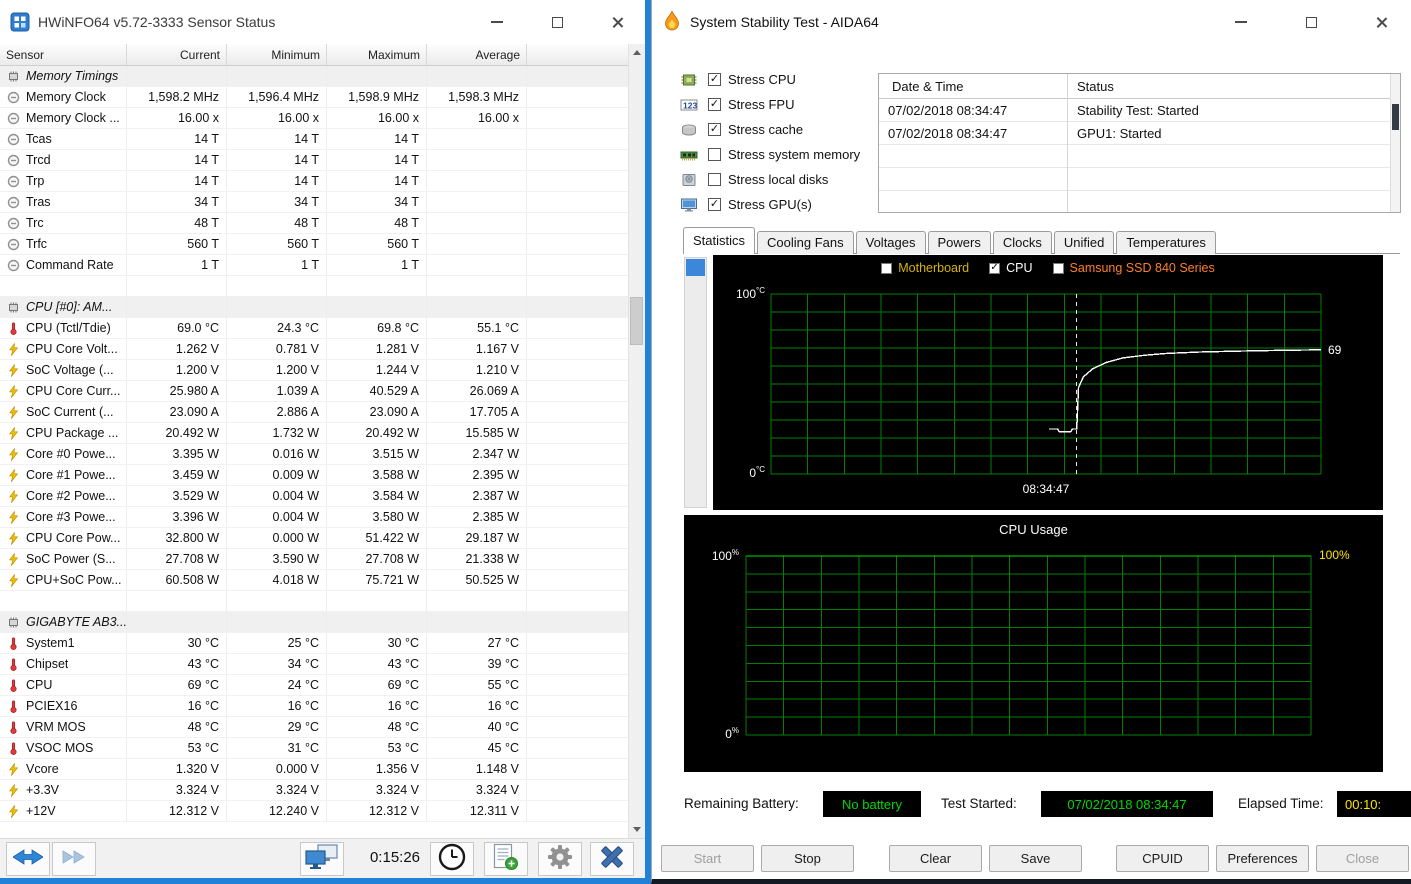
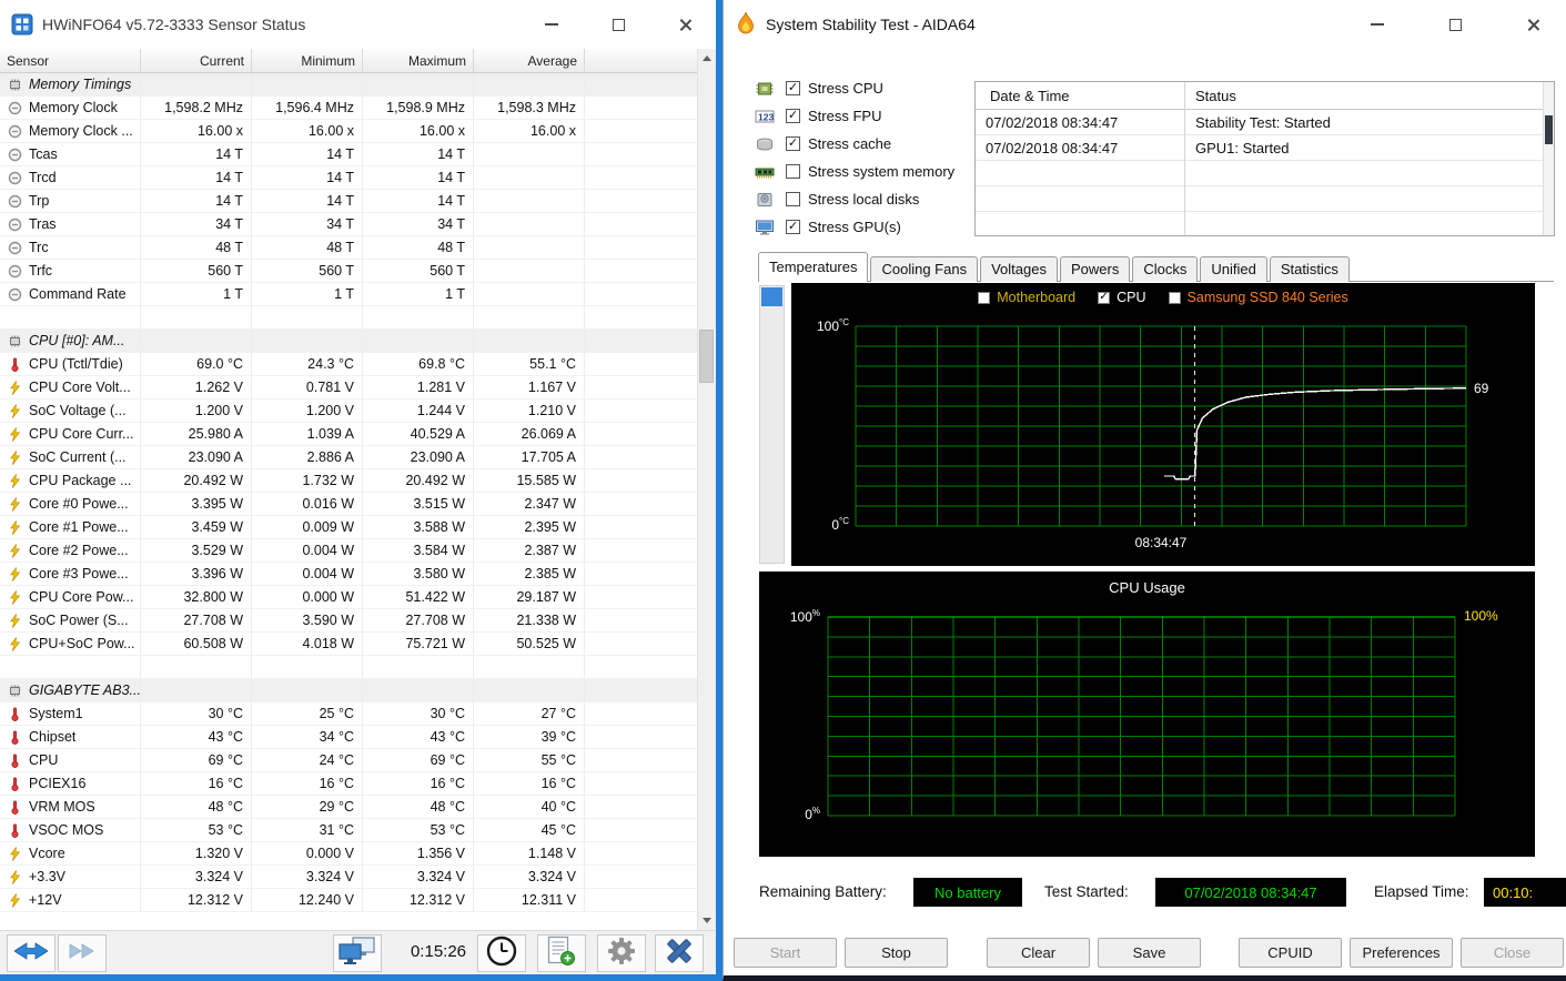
  HWiNFO64 v5.72-3333 Sensor Status
  Sensor
  Current
  Minimum
  Maximum
  Average
  Memory Timings
  Memory Clock
  1,598.2 MHz
  1,596.4 MHz
  1,598.9 MHz
  1,598.3 MHz
  Memory Clock ...
  16.00 x
  16.00 x
  16.00 x
  16.00 x
  Tcas
  14 T
  14 T
  14 T
  Trcd
  14 T
  14 T
  14 T
  Trp
  14 T
  14 T
  14 T
  Tras
  34 T
  34 T
  34 T
  Trc
  48 T
  48 T
  48 T
  Trfc
  560 T
  560 T
  560 T
  Command Rate
  1 T
  1 T
  1 T
  CPU [#0]: AM...
  CPU (Tctl/Tdie)
  69.0 °C
  24.3 °C
  69.8 °C
  55.1 °C
  CPU Core Volt...
  1.262 V
  0.781 V
  1.281 V
  1.167 V
  SoC Voltage (...
  1.200 V
  1.200 V
  1.244 V
  1.210 V
  CPU Core Curr...
  25.980 A
  1.039 A
  40.529 A
  26.069 A
  SoC Current (...
  23.090 A
  2.886 A
  23.090 A
  17.705 A
  CPU Package ...
  20.492 W
  1.732 W
  20.492 W
  15.585 W
  Core #0 Powe...
  3.395 W
  0.016 W
  3.515 W
  2.347 W
  Core #1 Powe...
  3.459 W
  0.009 W
  3.588 W
  2.395 W
  Core #2 Powe...
  3.529 W
  0.004 W
  3.584 W
  2.387 W
  Core #3 Powe...
  3.396 W
  0.004 W
  3.580 W
  2.385 W
  CPU Core Pow...
  32.800 W
  0.000 W
  51.422 W
  29.187 W
  SoC Power (S...
  27.708 W
  3.590 W
  27.708 W
  21.338 W
  CPU+SoC Pow...
  60.508 W
  4.018 W
  75.721 W
  50.525 W
  GIGABYTE AB3...
  System1
  30 °C
  25 °C
  30 °C
  27 °C
  Chipset
  43 °C
  34 °C
  43 °C
  39 °C
  CPU
  69 °C
  24 °C
  69 °C
  55 °C
  PCIEX16
  16 °C
  16 °C
  16 °C
  16 °C
  VRM MOS
  48 °C
  29 °C
  48 °C
  40 °C
  VSOC MOS
  53 °C
  31 °C
  53 °C
  45 °C
  Vcore
  1.320 V
  0.000 V
  1.356 V
  1.148 V
  +3.3V
  3.324 V
  3.324 V
  3.324 V
  3.324 V
  +12V
  12.312 V
  12.240 V
  12.312 V
  12.311 V
  0:15:26
  System Stability Test - AIDA64
  ✓
  Stress CPU
  123
  ✓
  Stress FPU
  ✓
  Stress cache
  Stress system memory
  Stress local disks
  ✓
  Stress GPU(s)
  Date & Time
  Status
  07/02/2018 08:34:47
  Stability Test: Started
  07/02/2018 08:34:47
  GPU1: Started
- Statistics
+ Temperatures
  Cooling Fans
  Voltages
  Powers
  Clocks
  Unified
- Temperatures
+ Statistics
  Motherboard
  ✓
  CPU
  Samsung SSD 840 Series
  100°C
  0°C
  08:34:47
  69
  CPU Usage
  100%
  0%
  100%
  Remaining Battery:
  No battery
  Test Started:
  07/02/2018 08:34:47
  Elapsed Time:
  00:10:
  Start
  Stop
  Clear
  Save
  CPUID
  Preferences
  Close
